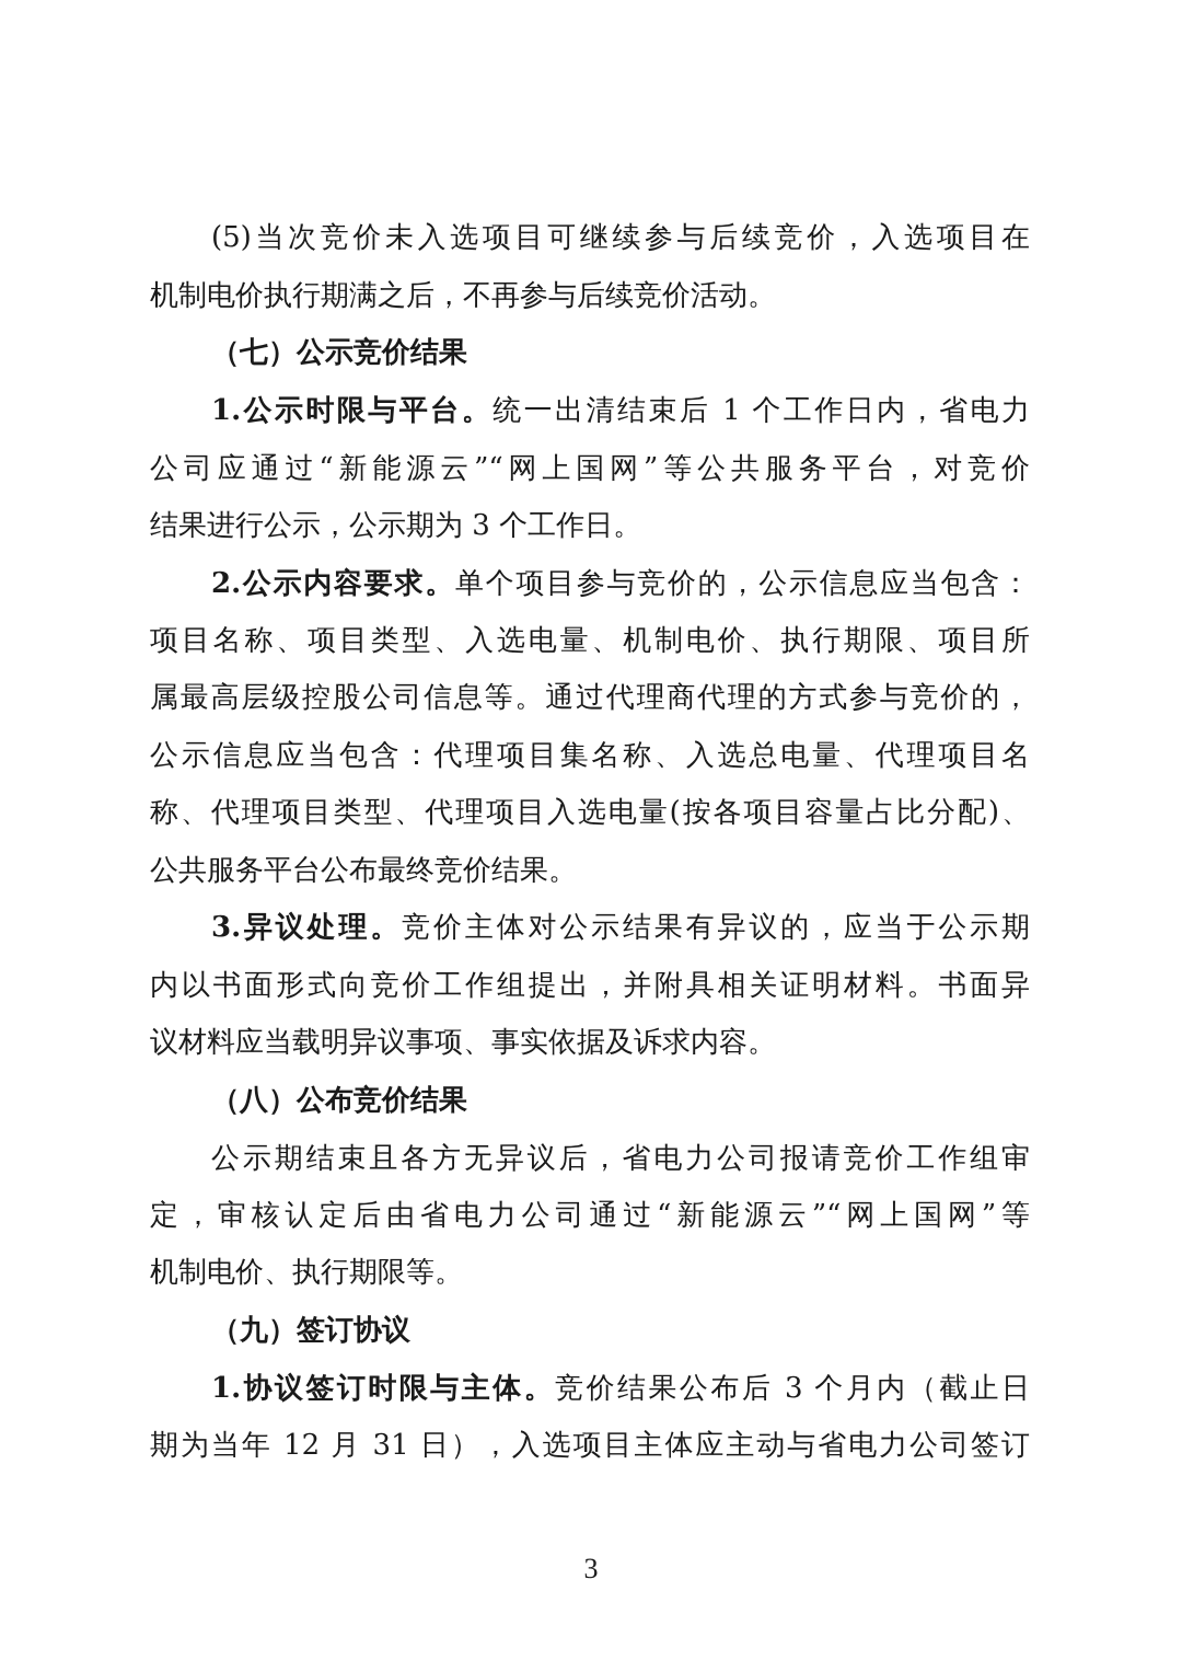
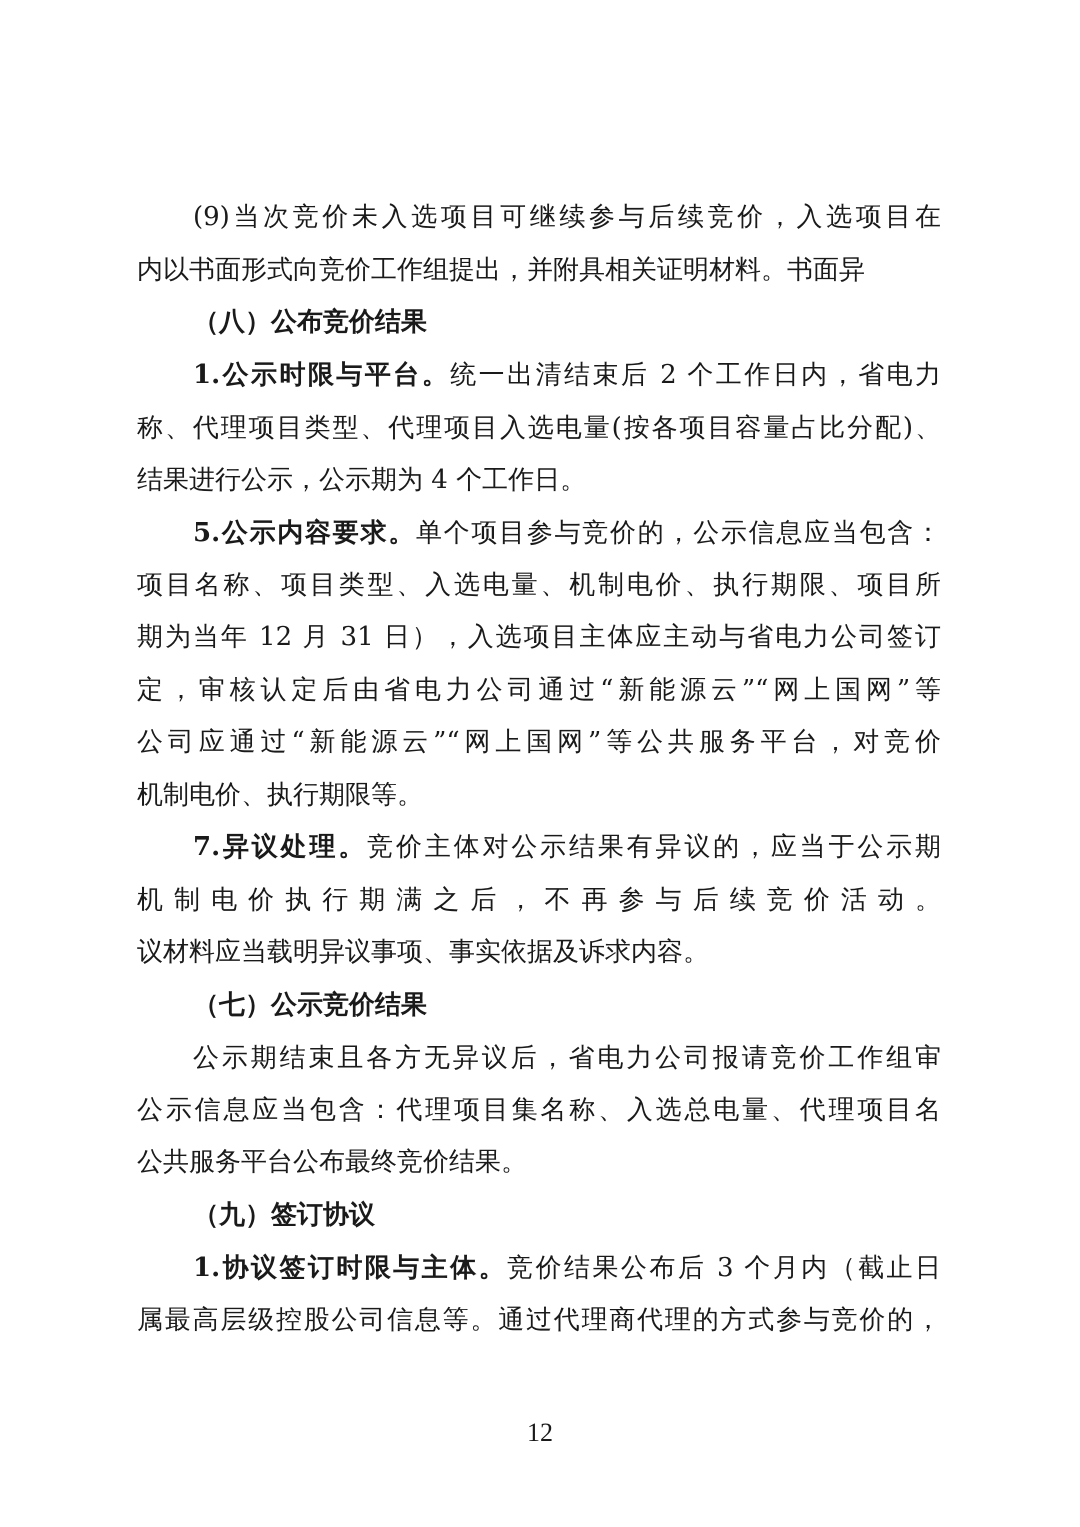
- (5)当次竞价未入选项目可继续参与后续竞价，入选项目在
+ (9)当次竞价未入选项目可继续参与后续竞价，入选项目在
- 机制电价执行期满之后，不再参与后续竞价活动。
+ 内以书面形式向竞价工作组提出，并附具相关证明材料。书面异
- （七）公示竞价结果
+ （八）公布竞价结果
- 1.公示时限与平台。统一出清结束后 1 个工作日内，省电力
+ 1.公示时限与平台。统一出清结束后 2 个工作日内，省电力
- 公司应通过“新能源云”“网上国网”等公共服务平台，对竞价
+ 称、代理项目类型、代理项目入选电量(按各项目容量占比分配)、
- 结果进行公示，公示期为 3 个工作日。
+ 结果进行公示，公示期为 4 个工作日。
- 2.公示内容要求。单个项目参与竞价的，公示信息应当包含：
+ 5.公示内容要求。单个项目参与竞价的，公示信息应当包含：
  项目名称、项目类型、入选电量、机制电价、执行期限、项目所
- 属最高层级控股公司信息等。通过代理商代理的方式参与竞价的，
+ 期为当年 12 月 31 日），入选项目主体应主动与省电力公司签订
- 公示信息应当包含：代理项目集名称、入选总电量、代理项目名
+ 定，审核认定后由省电力公司通过“新能源云”“网上国网”等
- 称、代理项目类型、代理项目入选电量(按各项目容量占比分配)、
+ 公司应通过“新能源云”“网上国网”等公共服务平台，对竞价
- 公共服务平台公布最终竞价结果。
+ 机制电价、执行期限等。
- 3.异议处理。竞价主体对公示结果有异议的，应当于公示期
+ 7.异议处理。竞价主体对公示结果有异议的，应当于公示期
- 内以书面形式向竞价工作组提出，并附具相关证明材料。书面异
+ 机制电价执行期满之后，不再参与后续竞价活动。
  议材料应当载明异议事项、事实依据及诉求内容。
- （八）公布竞价结果
+ （七）公示竞价结果
  公示期结束且各方无异议后，省电力公司报请竞价工作组审
- 定，审核认定后由省电力公司通过“新能源云”“网上国网”等
+ 公示信息应当包含：代理项目集名称、入选总电量、代理项目名
- 机制电价、执行期限等。
+ 公共服务平台公布最终竞价结果。
  （九）签订协议
  1.协议签订时限与主体。竞价结果公布后 3 个月内（截止日
- 期为当年 12 月 31 日），入选项目主体应主动与省电力公司签订
+ 属最高层级控股公司信息等。通过代理商代理的方式参与竞价的，
- 3
+ 12
